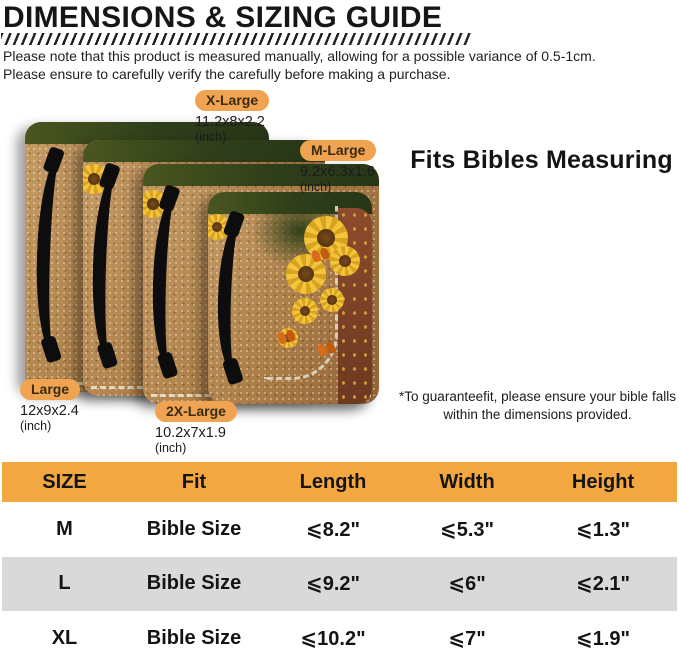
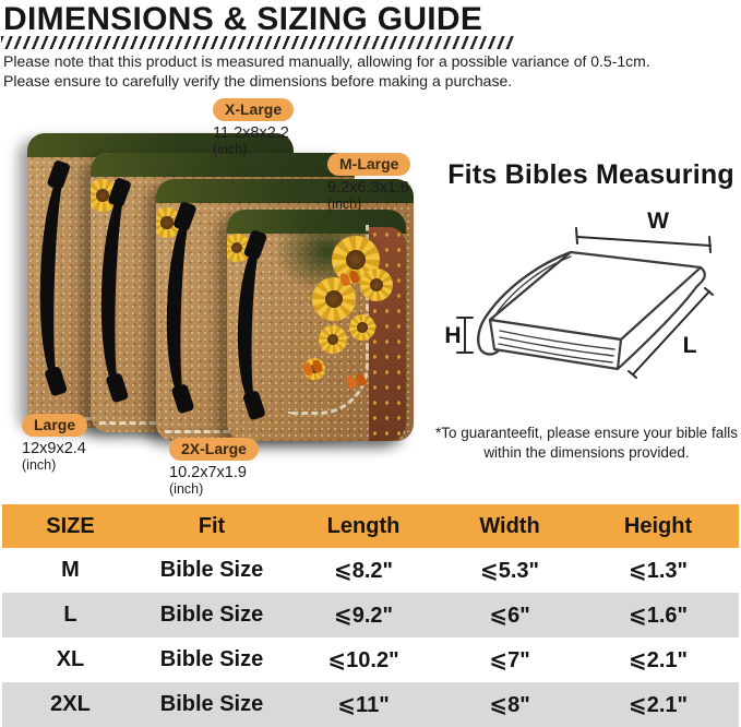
  DIMENSIONS & SIZING GUIDE
  Please note that this product is measured manually, allowing for a possible variance of 0.5-1cm.
- Please ensure to carefully verify the carefully before making a purchase.
+ Please ensure to carefully verify the dimensions before making a purchase.
  X-Large
  11.2x8x2.2
  (inch)
  M-Large
  9.2x6.3x1.6
  (inch)
  Large
  12x9x2.4
  (inch)
  2X-Large
  10.2x7x1.9
  (inch)
  Fits Bibles Measuring
+ W
+ H
+ L
  *To guaranteefit, please ensure your bible falls
  within the dimensions provided.
  SIZE	Fit	Length	Width	Height
  M	Bible Size	⩽8.2"	⩽5.3"	⩽1.3"
- L	Bible Size	⩽9.2"	⩽6"	⩽2.1"
+ L	Bible Size	⩽9.2"	⩽6"	⩽1.6"
- XL	Bible Size	⩽10.2"	⩽7"	⩽1.9"
+ XL	Bible Size	⩽10.2"	⩽7"	⩽2.1"
+ 2XL	Bible Size	⩽11"	⩽8"	⩽2.1"
